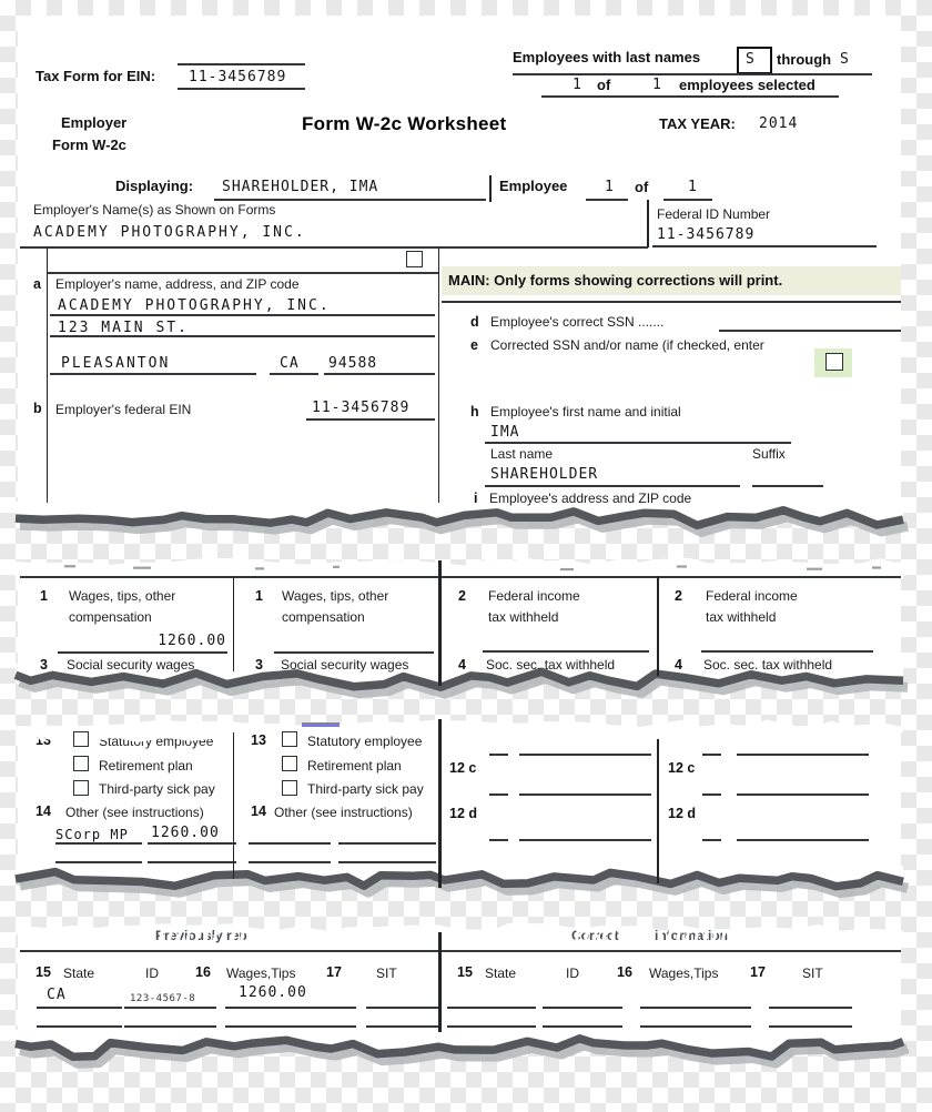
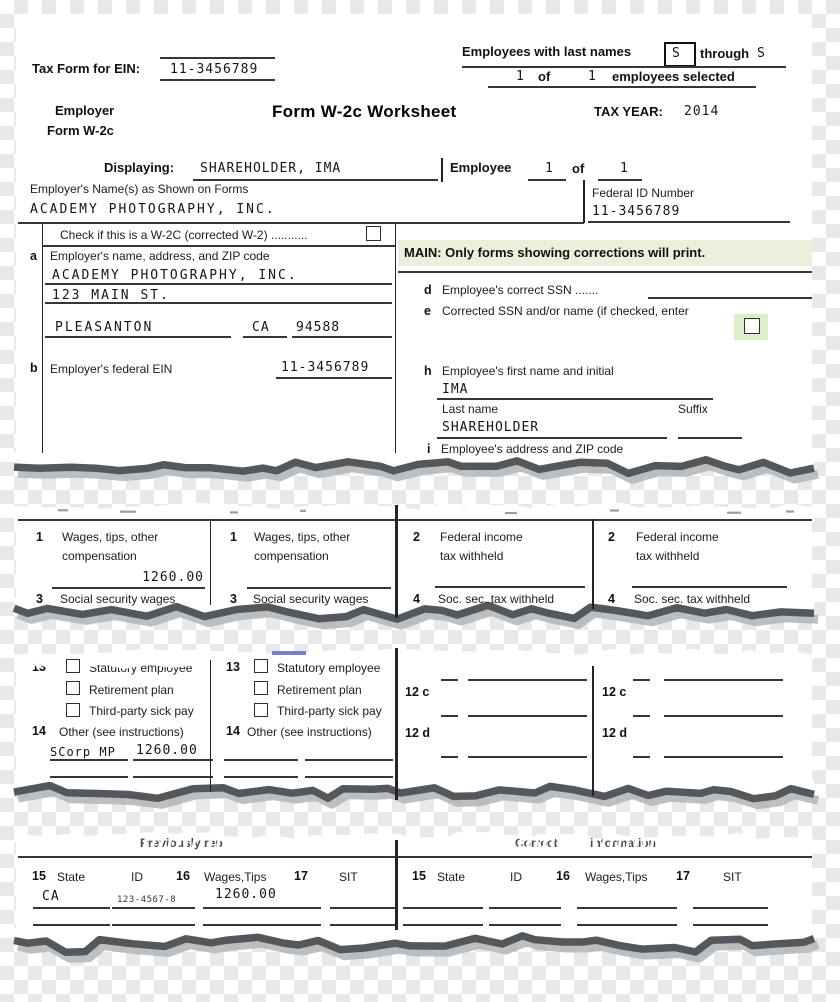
  Tax Form for EIN:
  11-3456789
  Employees with last names
  S
  through
  S
  1
  of
  1
  employees selected
  Employer
  Form W-2c
  Form W-2c Worksheet
  TAX YEAR:
  2014
  Displaying:
  SHAREHOLDER, IMA
  Employee
  1
  of
  1
  Employer's Name(s) as Shown on Forms
  ACADEMY PHOTOGRAPHY, INC.
  Federal ID Number
  11-3456789
+ Check if this is a W-2C (corrected W-2) ...........
  a
  Employer's name, address, and ZIP code
  ACADEMY PHOTOGRAPHY, INC.
  123 MAIN ST.
  PLEASANTON
  CA
  94588
  b
  Employer's federal EIN
  11-3456789
  MAIN: Only forms showing corrections will print.
  d
  Employee's correct SSN .......
  e
  Corrected SSN and/or name (if checked, enter
  h
  Employee's first name and initial
  IMA
  Last name
  Suffix
  SHAREHOLDER
  i
  Employee's address and ZIP code
  1
  Wages, tips, other
  compensation
  1260.00
  3
  Social security wages
  1
  Wages, tips, other
  compensation
  3
  Social security wages
  2
  Federal income
  tax withheld
  4
  Soc. sec. tax withheld
  2
  Federal income
  tax withheld
  4
  Soc. sec. tax withheld
  13
  Statuty employee
  Retirement plan
  Third-party sick pay
  14
  Other (see instructions)
  SCorp MP
  1260.00
  13
  Statutory employee
  Retirement plan
  Third-party sick pay
  14
  Other (see instructions)
  12 c
  12 d
  12 c
  12 d
  Previously rep
  Correct
  information
  15
  State
  ID
  16
  Wages,Tips
  17
  SIT
  CA
  123-4567-8
  1260.00
  15
  State
  ID
  16
  Wages,Tips
  17
  SIT
